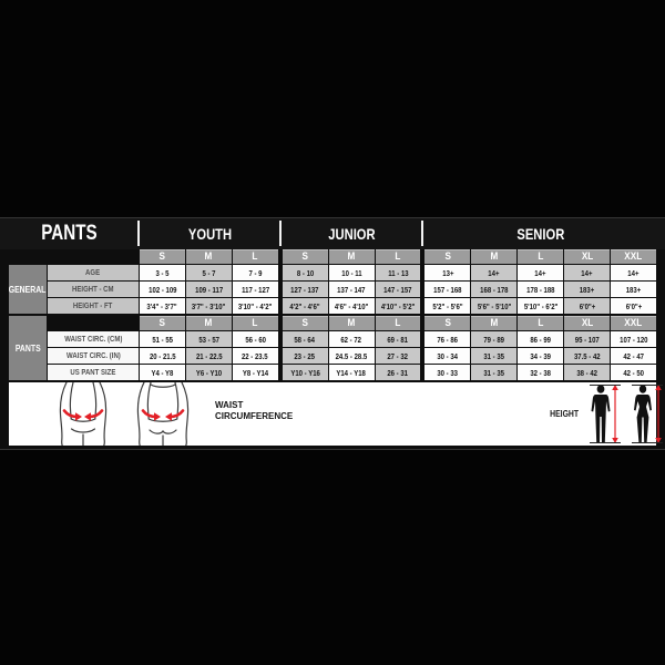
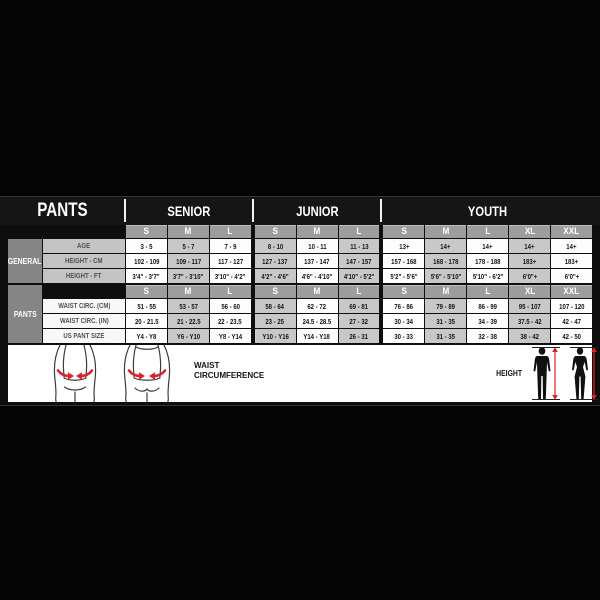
  PANTS
- YOUTH
+ SENIOR
  JUNIOR
- SENIOR
+ YOUTH
  S
  M
  L
  S
  M
  L
  S
  M
  L
  XL
  XXL
  GENERAL
  3 - 5
  5 - 7
  7 - 9
  8 - 10
  10 - 11
  11 - 13
  13+
  14+
  14+
  14+
  14+
  102 - 109
  109 - 117
  117 - 127
  127 - 137
  137 - 147
  147 - 157
  157 - 168
  168 - 178
  178 - 188
  183+
  183+
  3'4" - 3'7"
  3'7" - 3'10"
  3'10" - 4'2"
  4'2" - 4'6"
  4'6" - 4'10"
  4'10" - 5'2"
  5'2" - 5'6"
  5'6" - 5'10"
  5'10" - 6'2"
  6'0"+
  6'0"+
  S
  M
  L
  S
  M
  L
  S
  M
  L
  XL
  XXL
  PANTS
  51 - 55
  53 - 57
  56 - 60
  58 - 64
  62 - 72
  69 - 81
  76 - 86
  79 - 89
  86 - 99
  95 - 107
  107 - 120
  20 - 21.5
  21 - 22.5
  22 - 23.5
  23 - 25
  24.5 - 28.5
  27 - 32
  30 - 34
  31 - 35
  34 - 39
  37.5 - 42
  42 - 47
  Y4 - Y8
  Y6 - Y10
  Y8 - Y14
  Y10 - Y16
  Y14 - Y18
  26 - 31
  30 - 33
  31 - 35
  32 - 38
  38 - 42
  42 - 50
  WAIST CIRCUMFERENCE
  HEIGHT
